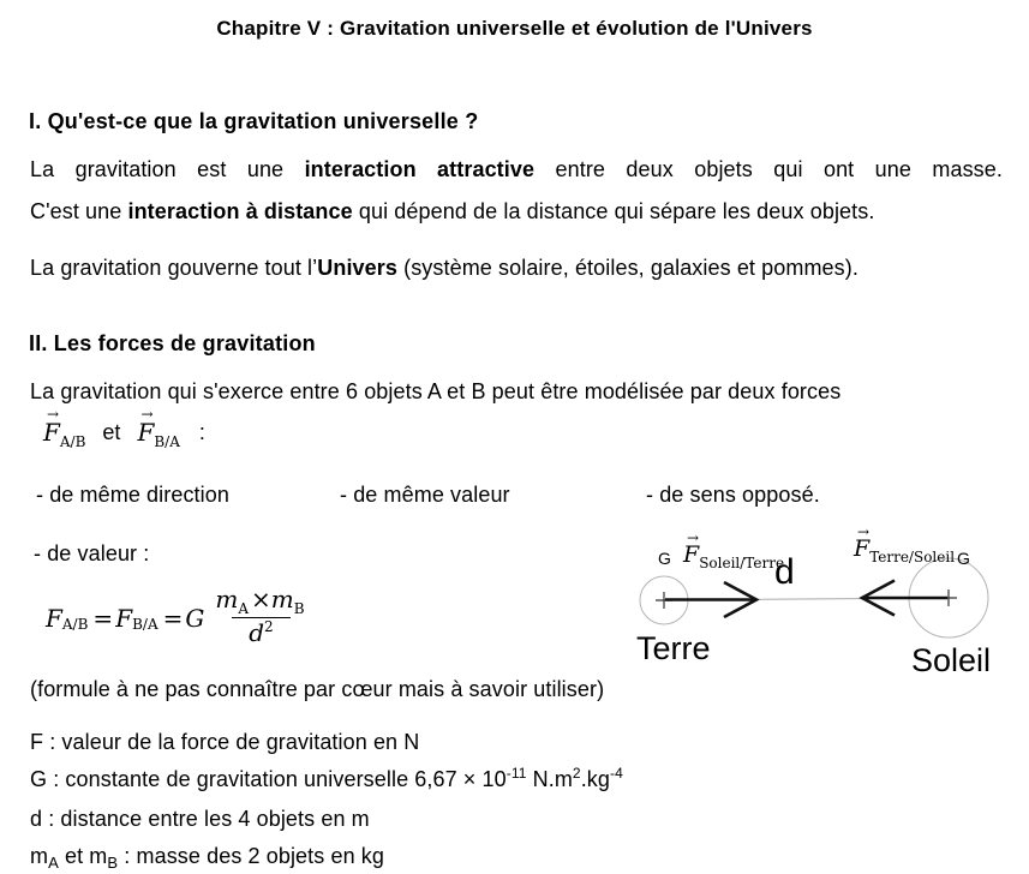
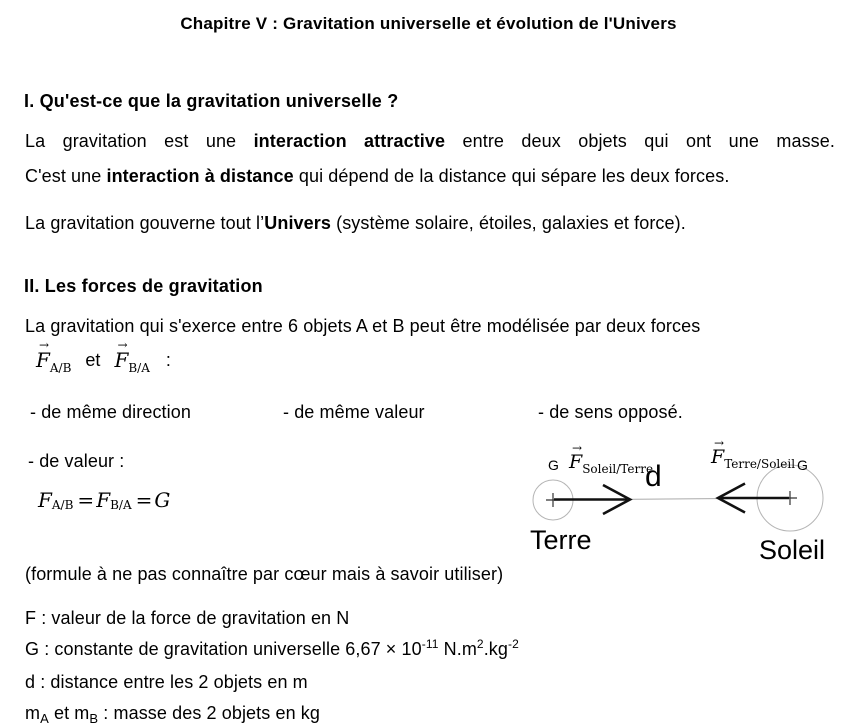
  Chapitre V : Gravitation universelle et évolution de l'Univers
  I. Qu'est-ce que la gravitation universelle ?
  La gravitation est une interaction attractive entre deux objets qui ont une masse.
- C'est une interaction à distance qui dépend de la distance qui sépare les deux objets.
+ C'est une interaction à distance qui dépend de la distance qui sépare les deux forces.
- La gravitation gouverne tout l’Univers (système solaire, étoiles, galaxies et pommes).
+ La gravitation gouverne tout l’Univers (système solaire, étoiles, galaxies et force).
  II. Les forces de gravitation
  La gravitation qui s'exerce entre 6 objets A et B peut être modélisée par deux forces
  →
  FA/B
  et
  →
  FB/A
  :
  - de même direction
  - de même valeur
  - de sens opposé.
  - de valeur :
  F
  A/B
  =
  F
  B/A
  =
  G
- mA×mB
- d2
  (formule à ne pas connaître par cœur mais à savoir utiliser)
  F : valeur de la force de gravitation en N
- G : constante de gravitation universelle 6,67 × 10-11 N.m2.kg-4
+ G : constante de gravitation universelle 6,67 × 10-11 N.m2.kg-2
- d : distance entre les 4 objets en m
+ d : distance entre les 2 objets en m
  mA et mB : masse des 2 objets en kg
  G
  →
  FSoleil/Terre
  d
  →
  FTerre/Soleil
  G
  Terre
  Soleil
